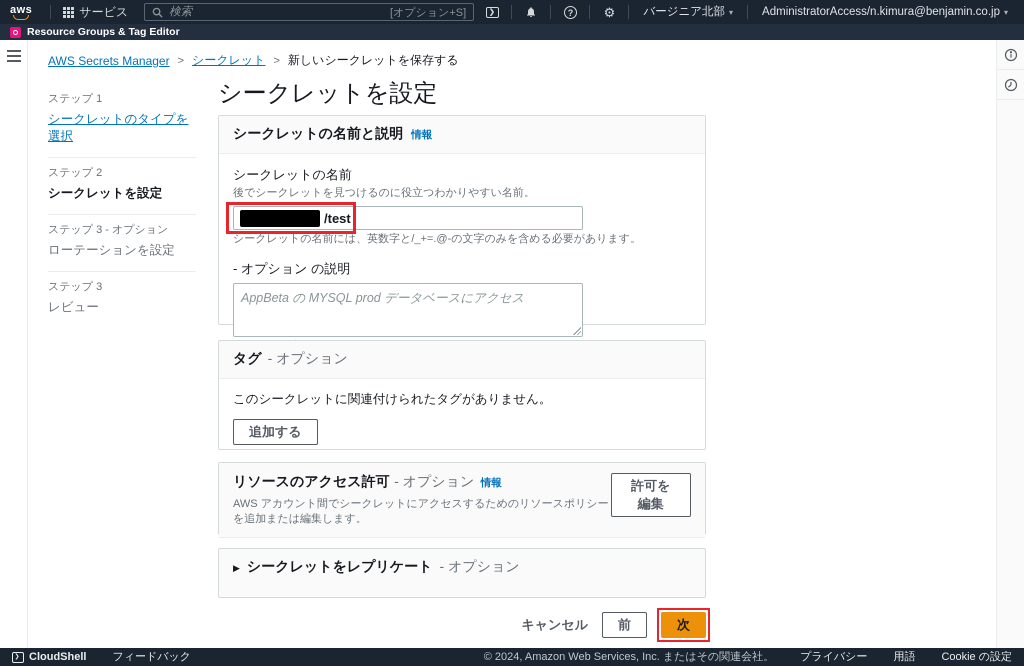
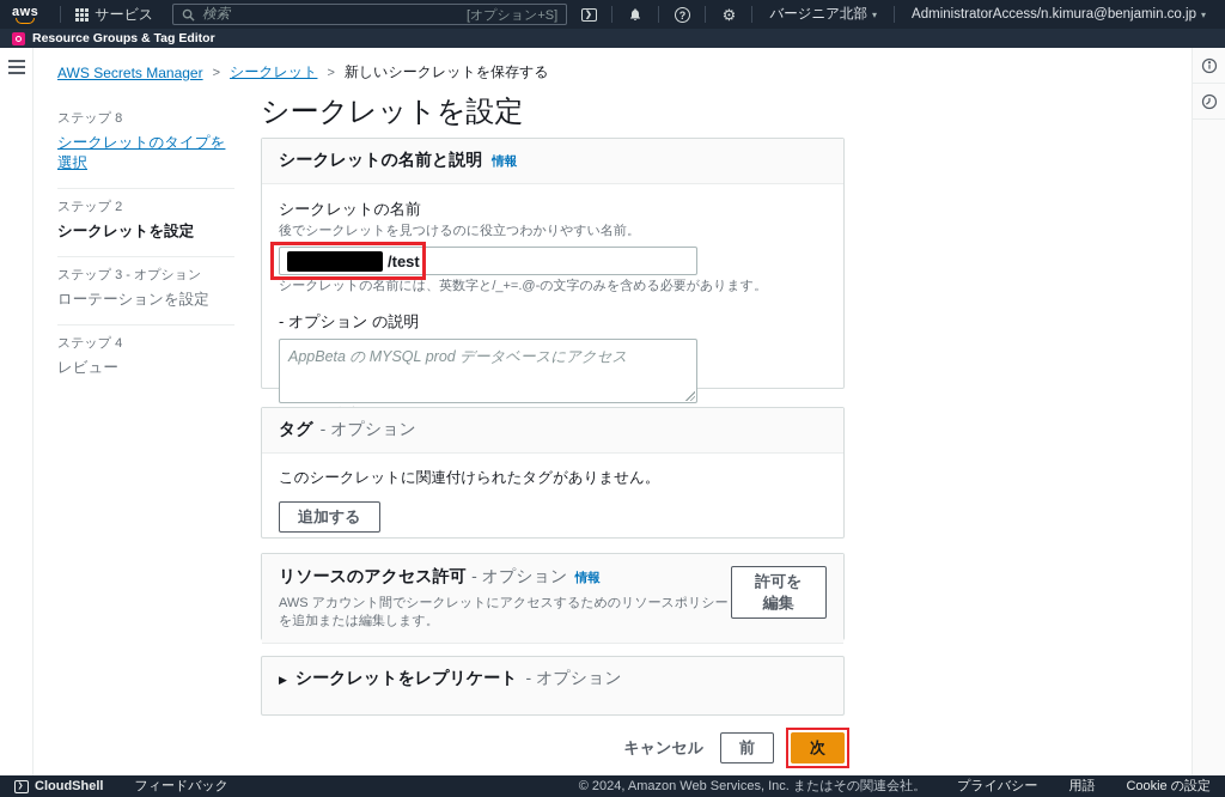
  aws
  サービス
  検索
  [オプション+S]
  ?
  ⚙
  バージニア北部
  ▾
  AdministratorAccess/n.kimura@benjamin.co.jp
  ▾
  Resource Groups & Tag Editor
  AWS Secrets Manager
  >
  シークレット
  >
  新しいシークレットを保存する
- ステップ 1
+ ステップ 8
  シークレットのタイプを選択
  ステップ 2
  シークレットを設定
  ステップ 3 - オプション
  ローテーションを設定
- ステップ 3
+ ステップ 4
  レビュー
  シークレットを設定
  シークレットの名前と説明
  情報
  シークレットの名前
  後でシークレットを見つけるのに役立つわかりやすい名前。
  /test
  シークレットの名前には、英数字と/_+=.@-の文字のみを含める必要があります。
  - オプション の説明
  AppBeta の MYSQL prod データベースにアクセス
  タグ
  - オプション
  このシークレットに関連付けられたタグがありません。
  追加する
  リソースのアクセス許可 - オプション 情報
  AWS アカウント間でシークレットにアクセスするためのリソースポリシーを追加または編集します。
  許可を編集
  ▶
  シークレットをレプリケート
  - オプション
  キャンセル
  前
  次
  CloudShell
  フィードバック
  © 2024, Amazon Web Services, Inc. またはその関連会社。
  プライバシー
  用語
  Cookie の設定
